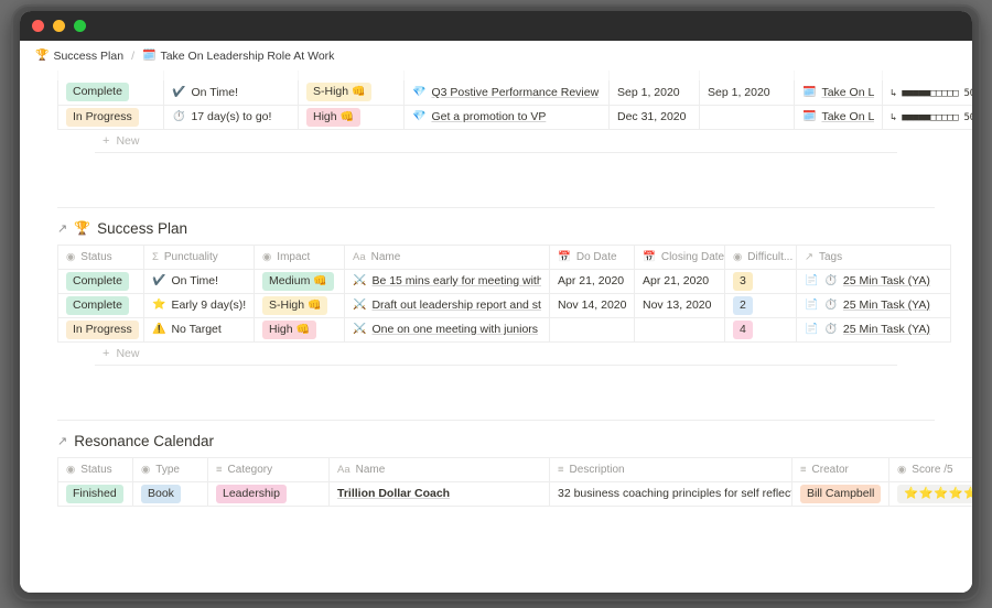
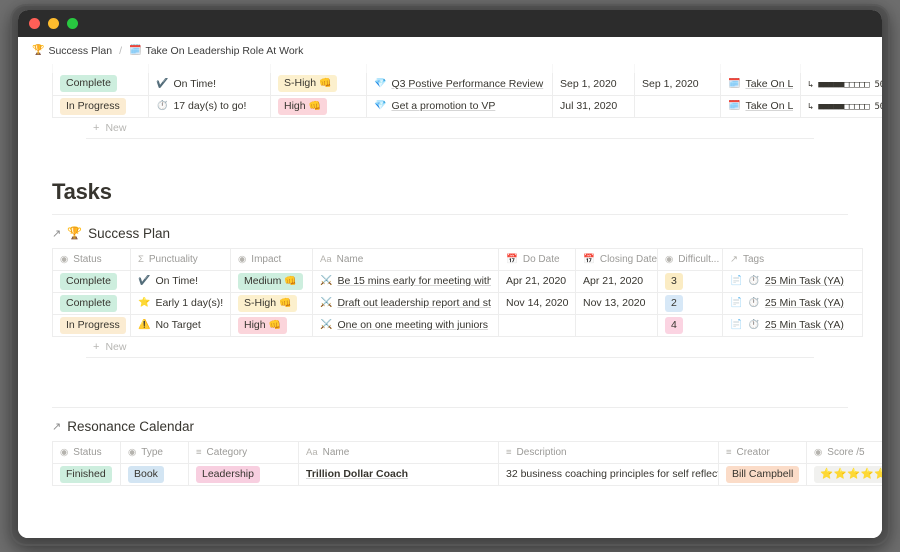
  🏆
  Success Plan
  /
  🗓️
  Take On Leadership Role At Work
  Complete	✔️ On Time!	S-High 👊	💎 Q3 Postive Performance Review	Sep 1, 2020	Sep 1, 2020	🗓️ Take On L	↳ ■■■■■□□□□□ 5
- In Progress	⏱️ 17 day(s) to go!	High 👊	💎 Get a promotion to VP	Dec 31, 2020		🗓️ Take On L	↳ ■■■■■□□□□□ 5
+ In Progress	⏱️ 17 day(s) to go!	High 👊	💎 Get a promotion to VP	Jul 31, 2020		🗓️ Take On L	↳ ■■■■■□□□□□ 5
  +
  New
+ Tasks
  ↗
  🏆
  Success Plan
  ◉ Status	Σ Punctuality	◉ Impact	Aa Name	📅 Do Date	📅 Closing Date	◉ Difficult...	↗ Tags
  Complete	✔️ On Time!	Medium 👊	⚔️ Be 15 mins early for meeting with	Apr 21, 2020	Apr 21, 2020	3	📄 ⏱️ 25 Min Task (YA)
- Complete	⭐ Early 9 day(s)!	S-High 👊	⚔️ Draft out leadership report and st	Nov 14, 2020	Nov 13, 2020	2	📄 ⏱️ 25 Min Task (YA)
+ Complete	⭐ Early 1 day(s)!	S-High 👊	⚔️ Draft out leadership report and st	Nov 14, 2020	Nov 13, 2020	2	📄 ⏱️ 25 Min Task (YA)
  In Progress	⚠️ No Target	High 👊	⚔️ One on one meeting with juniors			4	📄 ⏱️ 25 Min Task (YA)
  +
  New
  ↗
  Resonance Calendar
  ◉ Status	◉ Type	≡ Category	Aa Name	≡ Description	≡ Creator	◉ Score /5
  Finished	Book	Leadership	Trillion Dollar Coach	32 business coaching principles for self reflec	Bill Campbell	⭐⭐⭐⭐⭐
